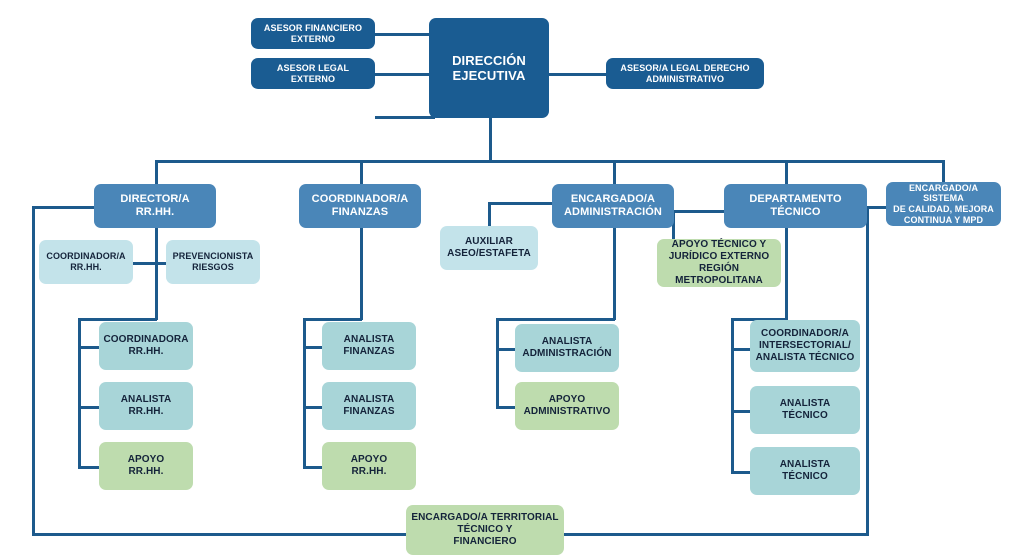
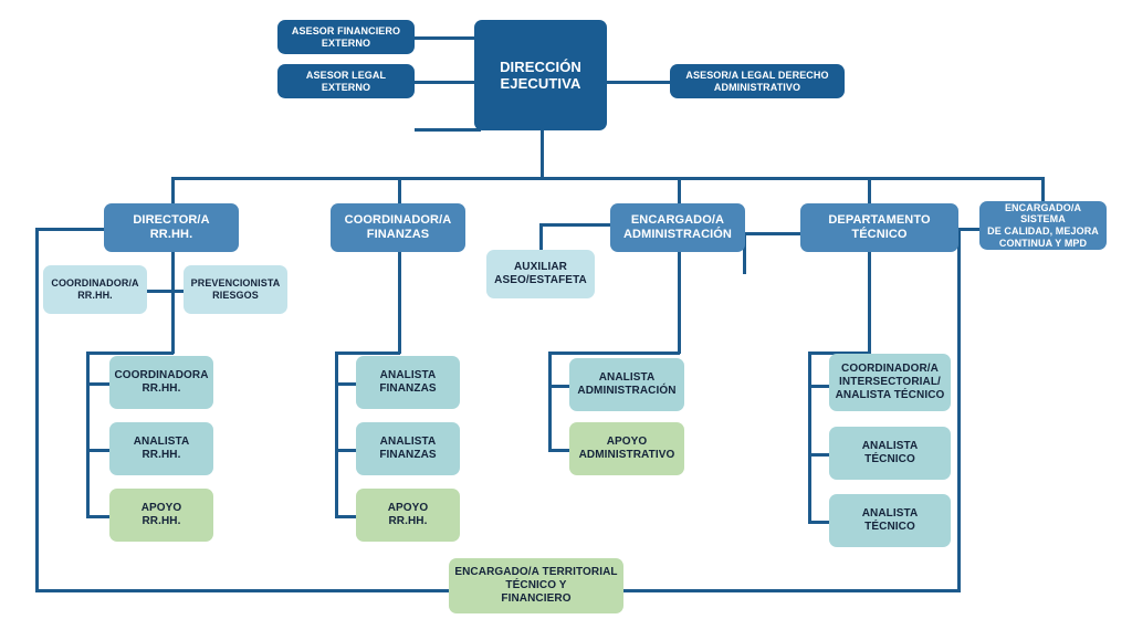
  DIRECCIÓN
  EJECUTIVA
  ASESOR FINANCIERO
  EXTERNO
  ASESOR LEGAL
  EXTERNO
  ASESOR/A LEGAL DERECHO
  ADMINISTRATIVO
  DIRECTOR/A
  RR.HH.
  COORDINADOR/A
  FINANZAS
  ENCARGADO/A
  ADMINISTRACIÓN
  DEPARTAMENTO
  TÉCNICO
  ENCARGADO/A SISTEMA
  DE CALIDAD, MEJORA
  CONTINUA Y MPD
  COORDINADOR/A
  RR.HH.
  PREVENCIONISTA
  RIESGOS
  COORDINADORA
  RR.HH.
  ANALISTA
  RR.HH.
  APOYO
  RR.HH.
  ANALISTA
  FINANZAS
  ANALISTA
  FINANZAS
  APOYO
  RR.HH.
  AUXILIAR
  ASEO/ESTAFETA
  ANALISTA
  ADMINISTRACIÓN
  APOYO
  ADMINISTRATIVO
- APOYO TÉCNICO Y
- JURÍDICO EXTERNO
- REGIÓN METROPOLITANA
  COORDINADOR/A
  INTERSECTORIAL/
  ANALISTA TÉCNICO
  ANALISTA
  TÉCNICO
  ANALISTA
  TÉCNICO
  ENCARGADO/A TERRITORIAL
  TÉCNICO Y
  FINANCIERO
